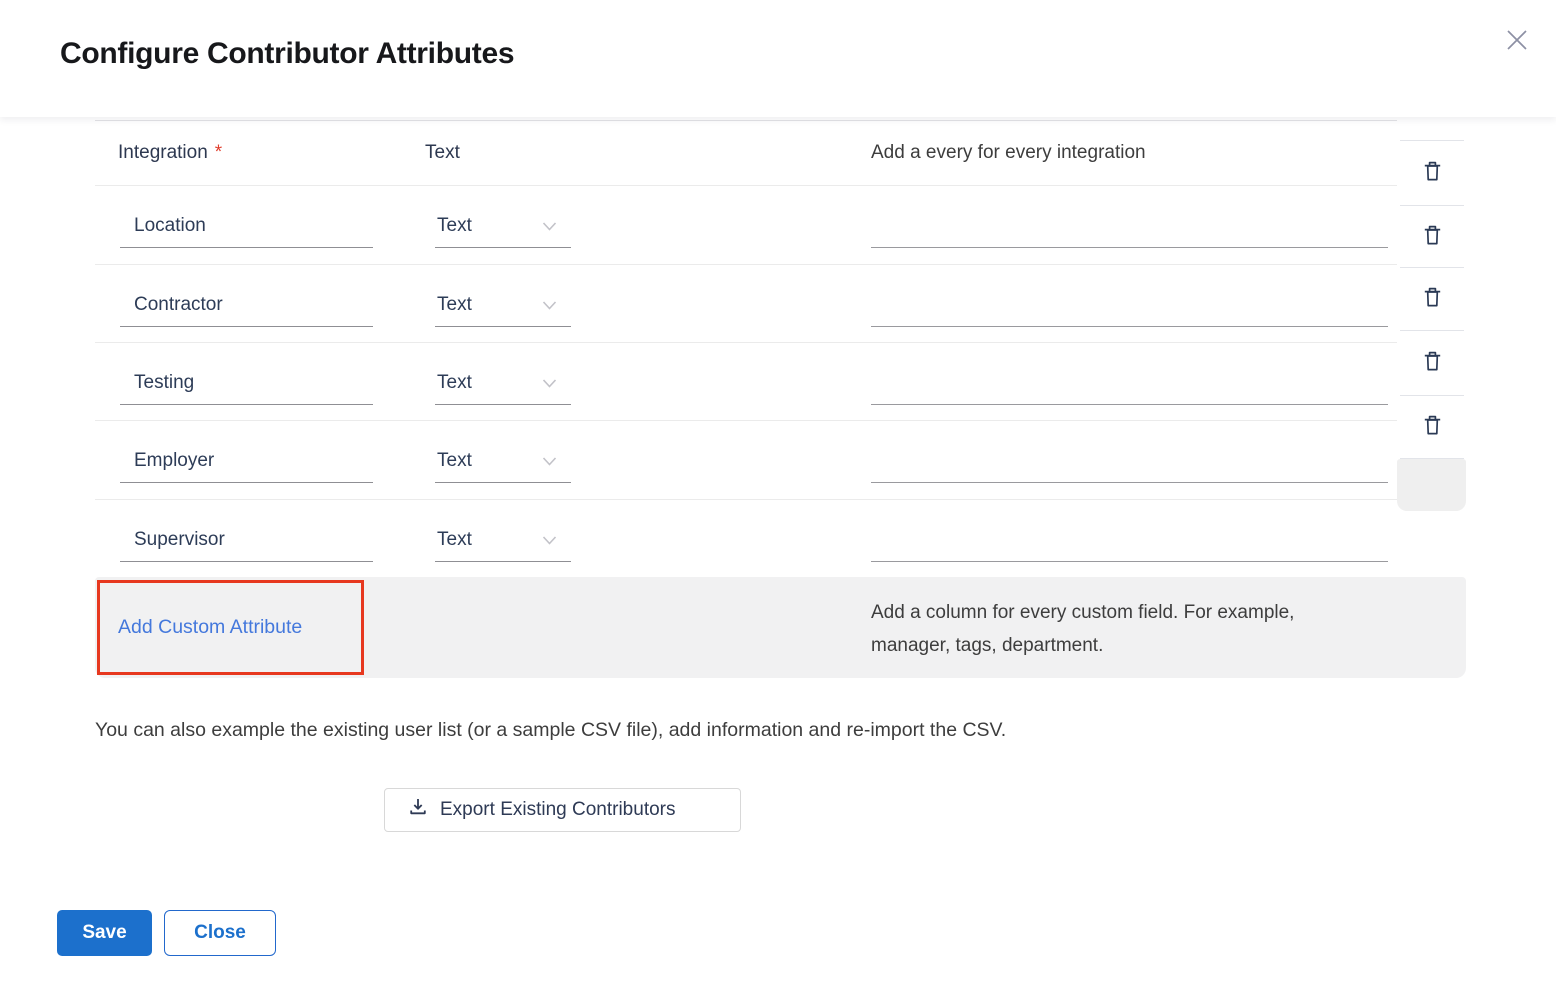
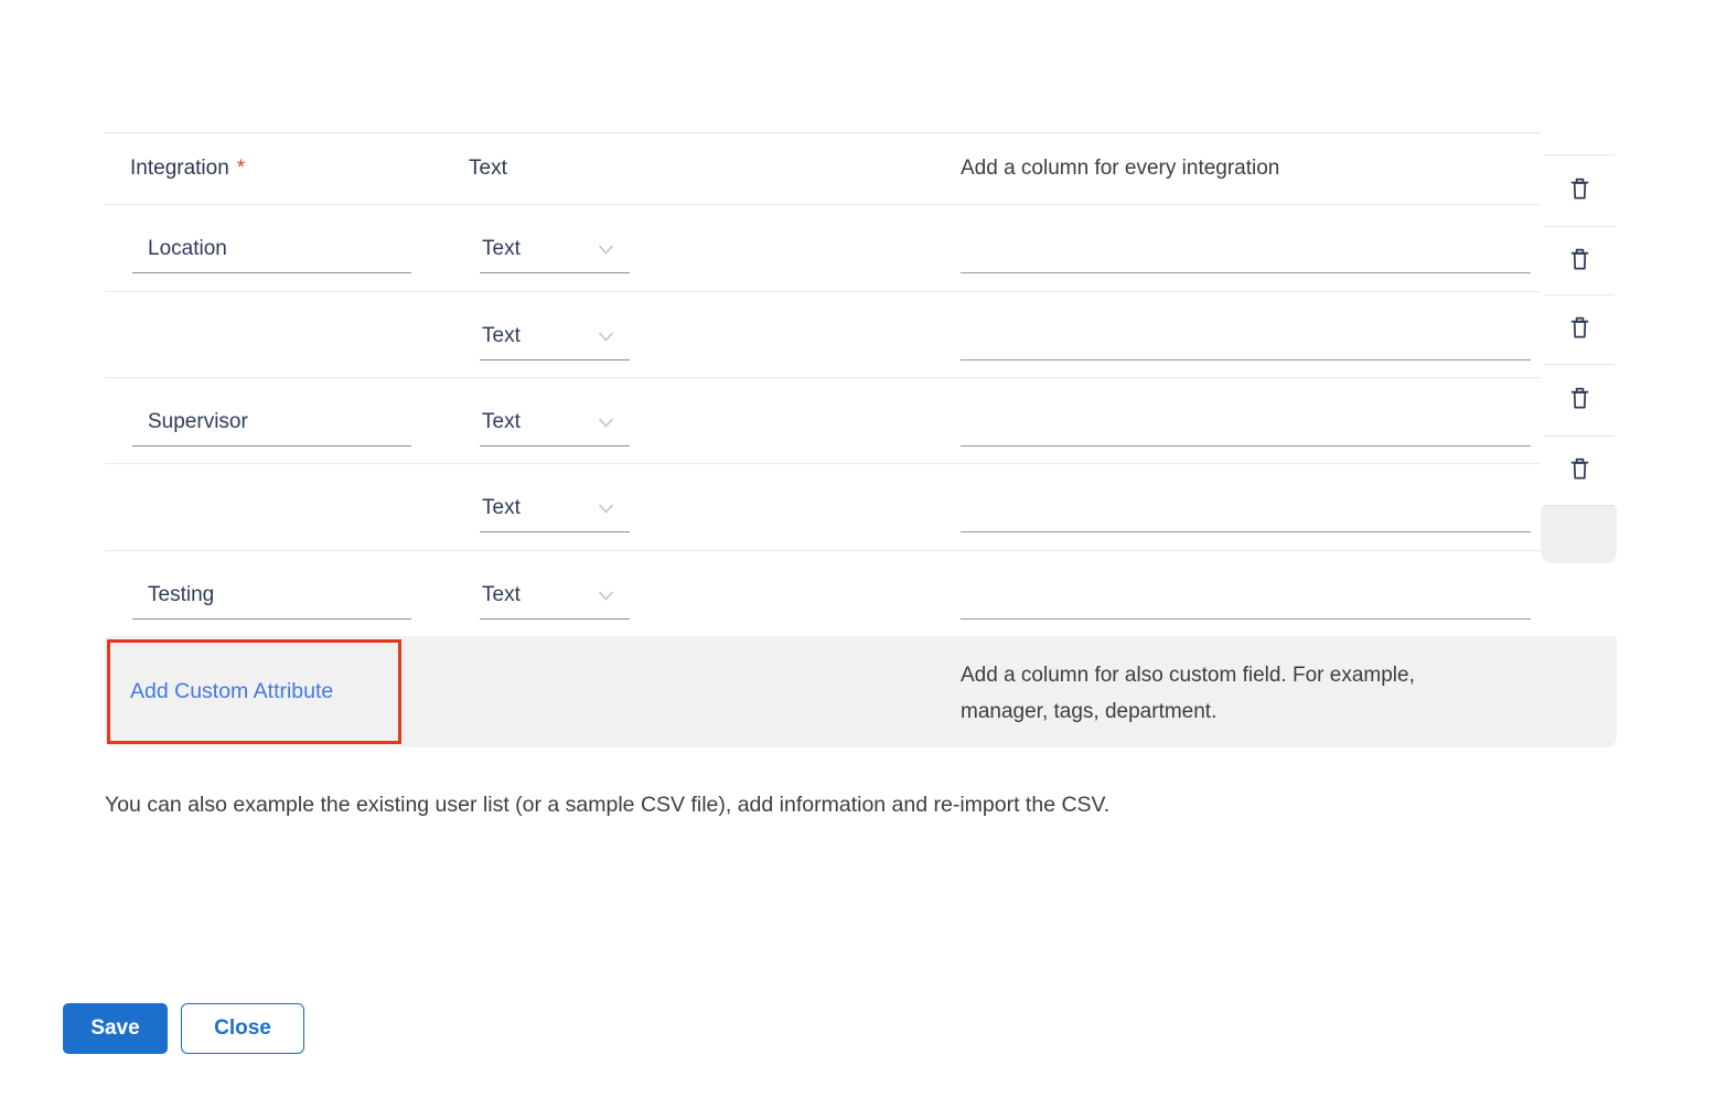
- Configure Contributor Attributes
  Integration
  *
  Text
- Add a every for every integration
+ Add a column for every integration
  Location
  Text
- Contractor
  Text
- Testing
+ Supervisor
  Text
- Employer
  Text
- Supervisor
+ Testing
  Text
  Add Custom Attribute
- Add a column for every custom field. For example,
+ Add a column for also custom field. For example,
  manager, tags, department.
  You can also example the existing user list (or a sample CSV file), add information and re-import the CSV.
- Export Existing Contributors
  Save
  Close
